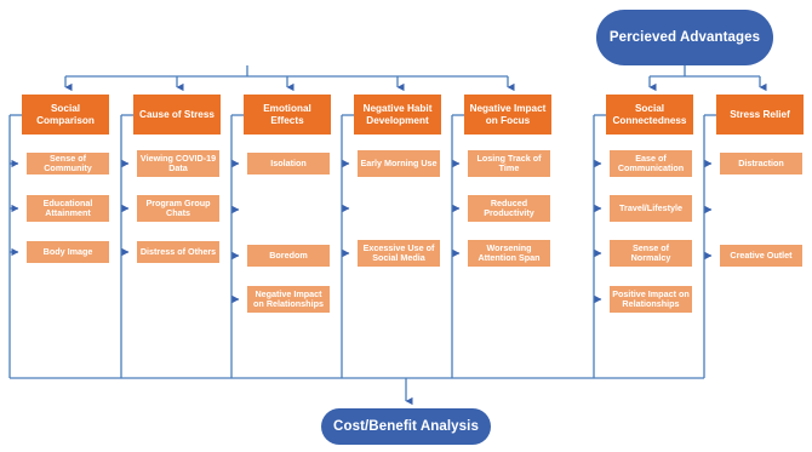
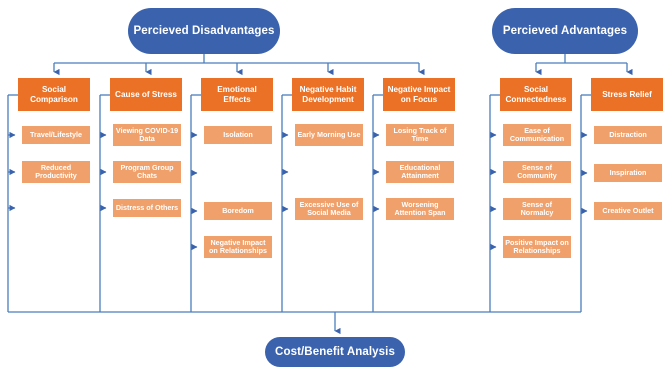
+ Percieved Disadvantages
  Percieved Advantages
  Social Comparison
  Cause of Stress
  Emotional Effects
  Negative Habit Development
  Negative Impact on Focus
  Social Connectedness
  Stress Relief
- Sense of Community
+ Travel/Lifestyle
- Educational Attainment
+ Reduced Productivity
- Body Image
  Viewing COVID-19 Data
  Program Group Chats
  Distress of Others
  Isolation
  Boredom
  Negative Impact on Relationships
  Early Morning Use
  Excessive Use of Social Media
  Losing Track of Time
- Reduced Productivity
+ Educational Attainment
  Worsening Attention Span
  Ease of Communication
- Travel/Lifestyle
+ Sense of Community
  Sense of Normalcy
  Positive Impact on Relationships
  Distraction
+ Inspiration
  Creative Outlet
  Cost/Benefit Analysis
